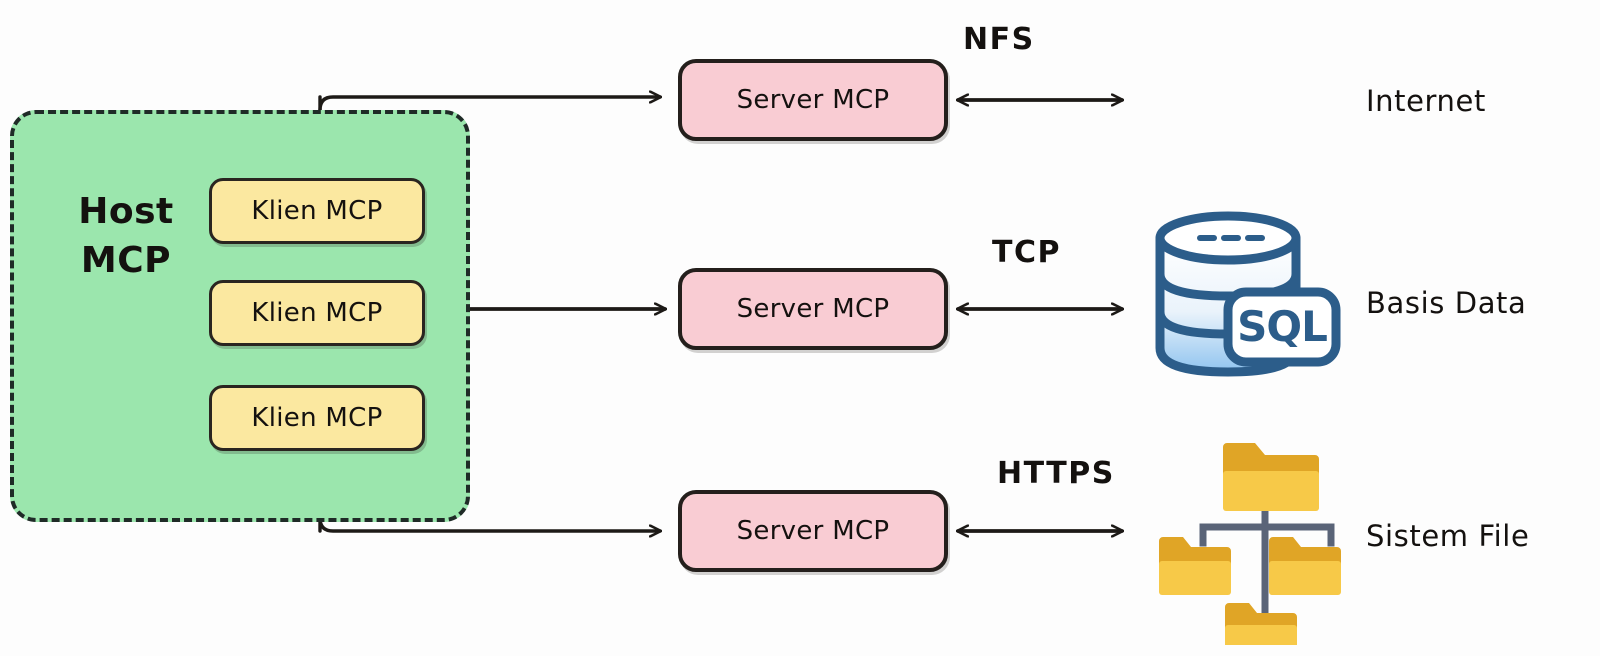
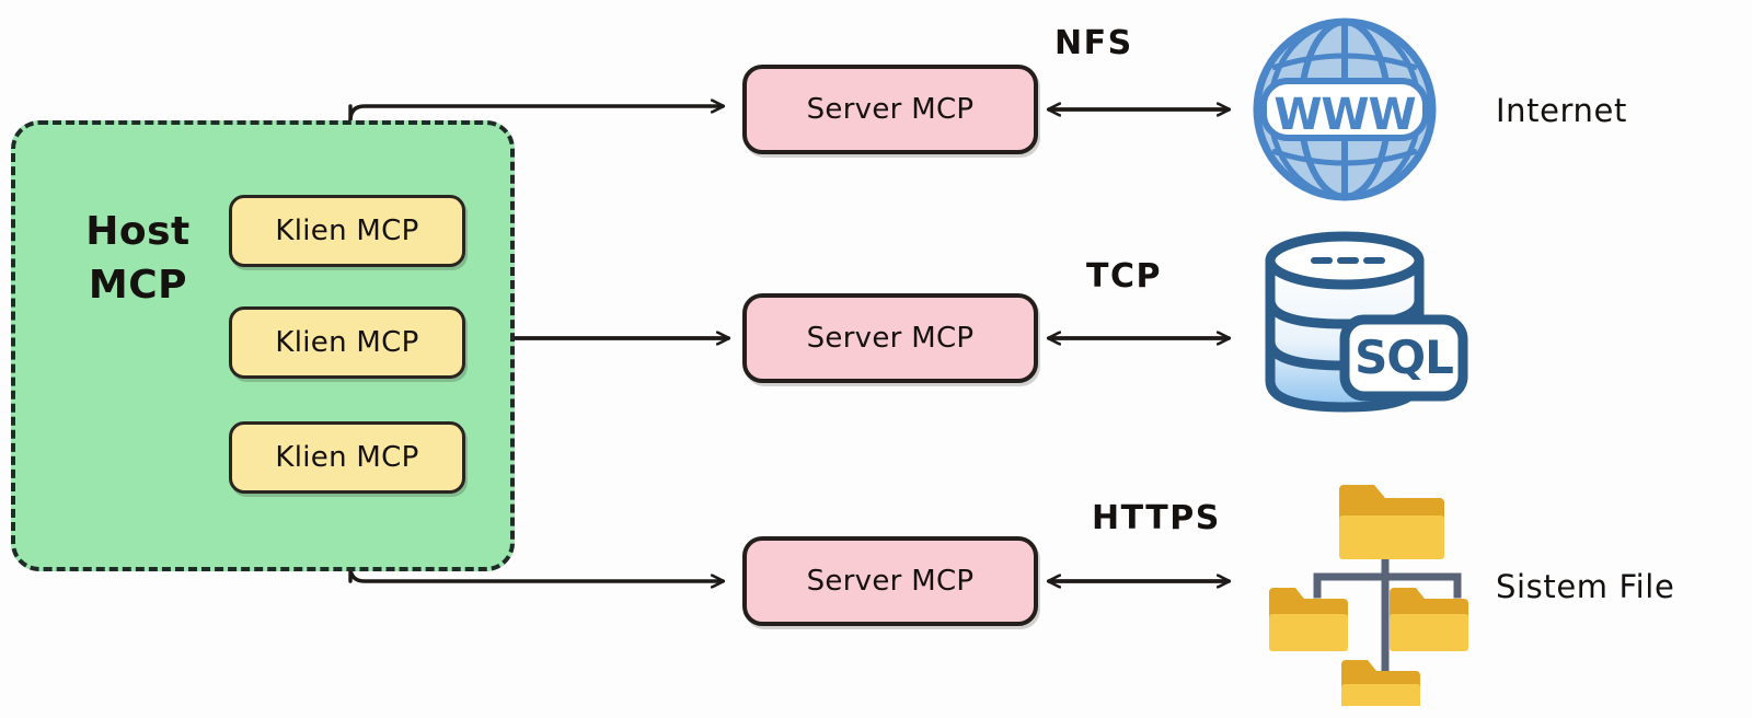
  Host
  MCP
  Klien MCP
  Klien MCP
  Klien MCP
  Server MCP
  Server MCP
  Server MCP
  NFS
  TCP
  HTTPS
+ WWW
  Internet
  SQL
- Basis Data
  Sistem File
